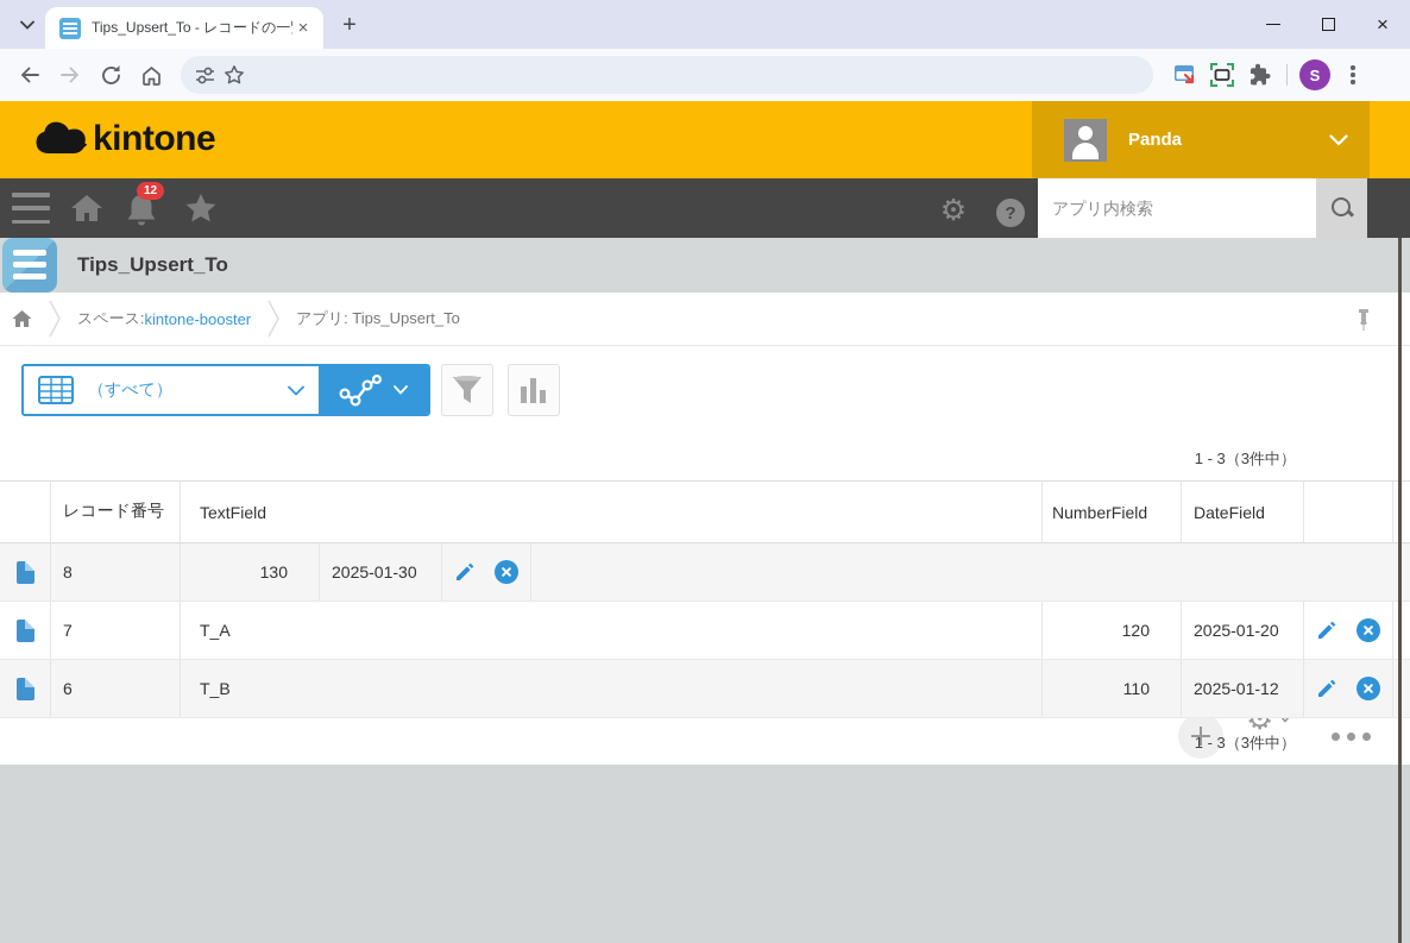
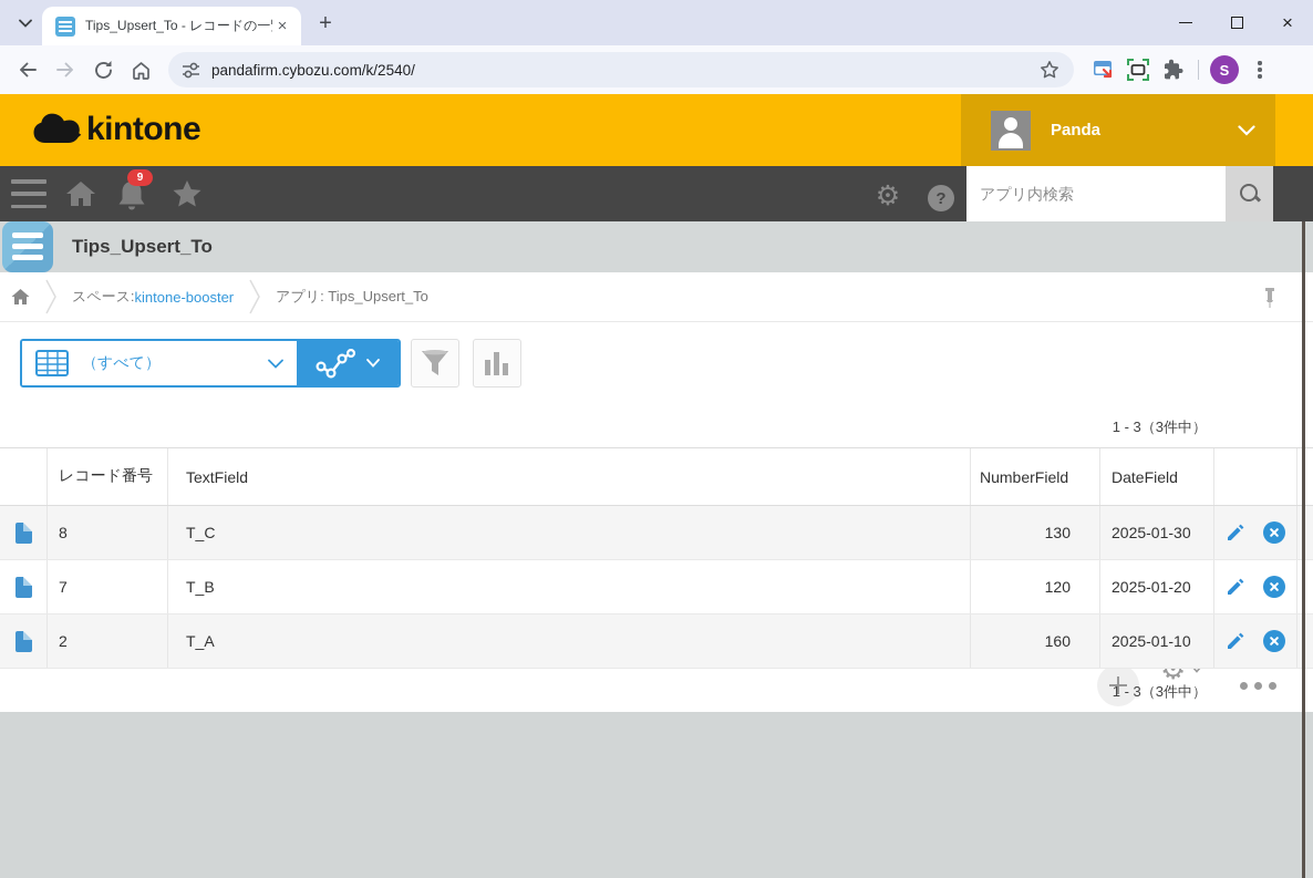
  Tips_Upsert_To - レコードの一
  ×
  +
  ×
+ pandafirm.cybozu.com/k/2540/
  S
  kintone
  Panda
- 12
+ 9
  ⚙
  ?
  アプリ内検索
  Tips_Upsert_To
  スペース:
  kintone-booster
  アプリ: Tips_Upsert_To
  （すべて）
  ⚙
  1 - 3（3件中）
  レコード番号
  TextField
  NumberField
  DateField
  8
+ T_C
  130
  2025-01-30
  7
- T_A
+ T_B
  120
  2025-01-20
- 6
+ 2
- T_B
+ T_A
- 110
+ 160
- 2025-01-12
+ 2025-01-10
  1 - 3（3件中）
